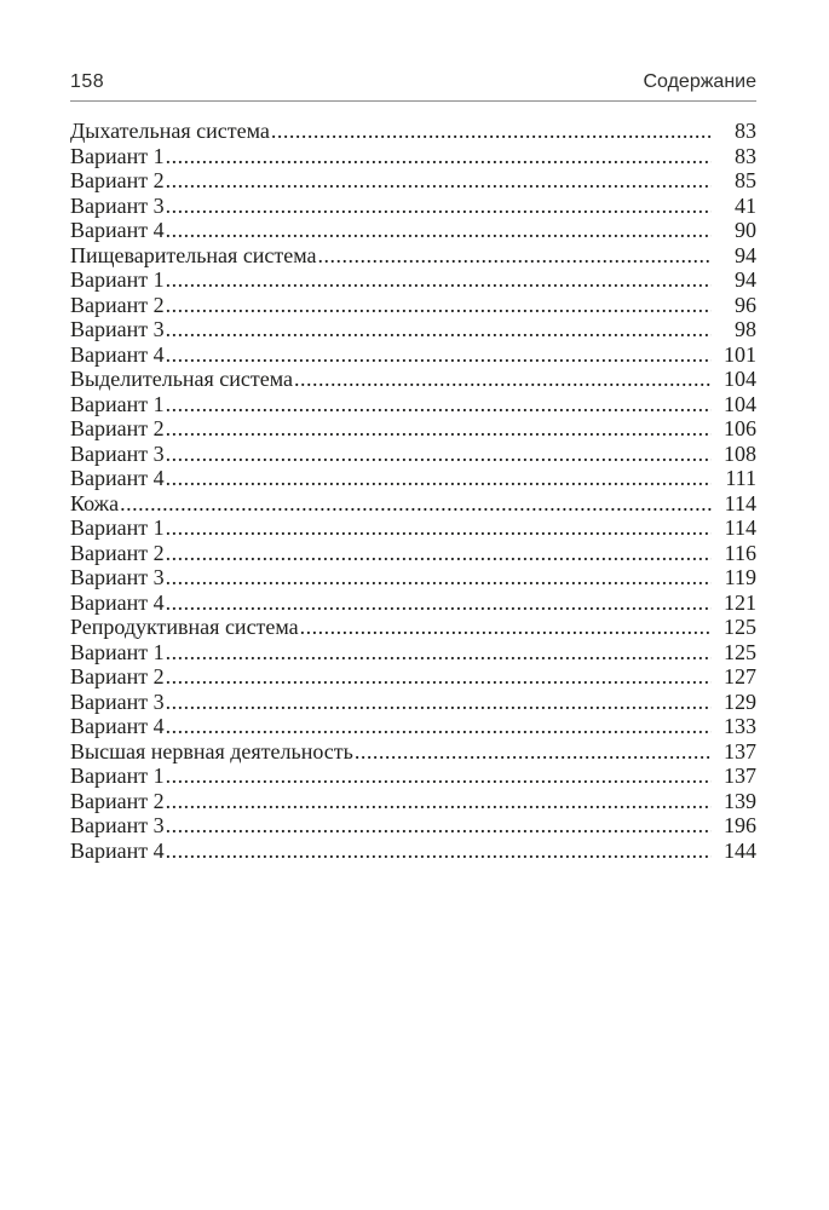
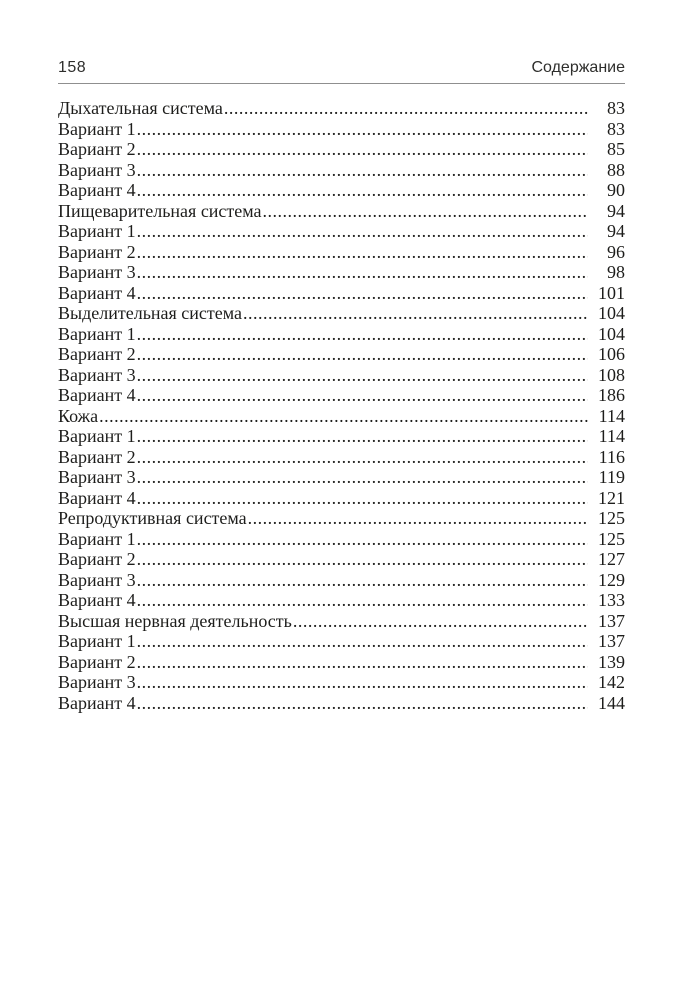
  158
  Содержание
  Дыхательная система
  83
  Вариант 1
  83
  Вариант 2
  85
  Вариант 3
- 41
+ 88
  Вариант 4
  90
  Пищеварительная система
  94
  Вариант 1
  94
  Вариант 2
  96
  Вариант 3
  98
  Вариант 4
  101
  Выделительная система
  104
  Вариант 1
  104
  Вариант 2
  106
  Вариант 3
  108
  Вариант 4
- 111
+ 186
  Кожа
  114
  Вариант 1
  114
  Вариант 2
  116
  Вариант 3
  119
  Вариант 4
  121
  Репродуктивная система
  125
  Вариант 1
  125
  Вариант 2
  127
  Вариант 3
  129
  Вариант 4
  133
  Высшая нервная деятельность
  137
  Вариант 1
  137
  Вариант 2
  139
  Вариант 3
- 196
+ 142
  Вариант 4
  144
